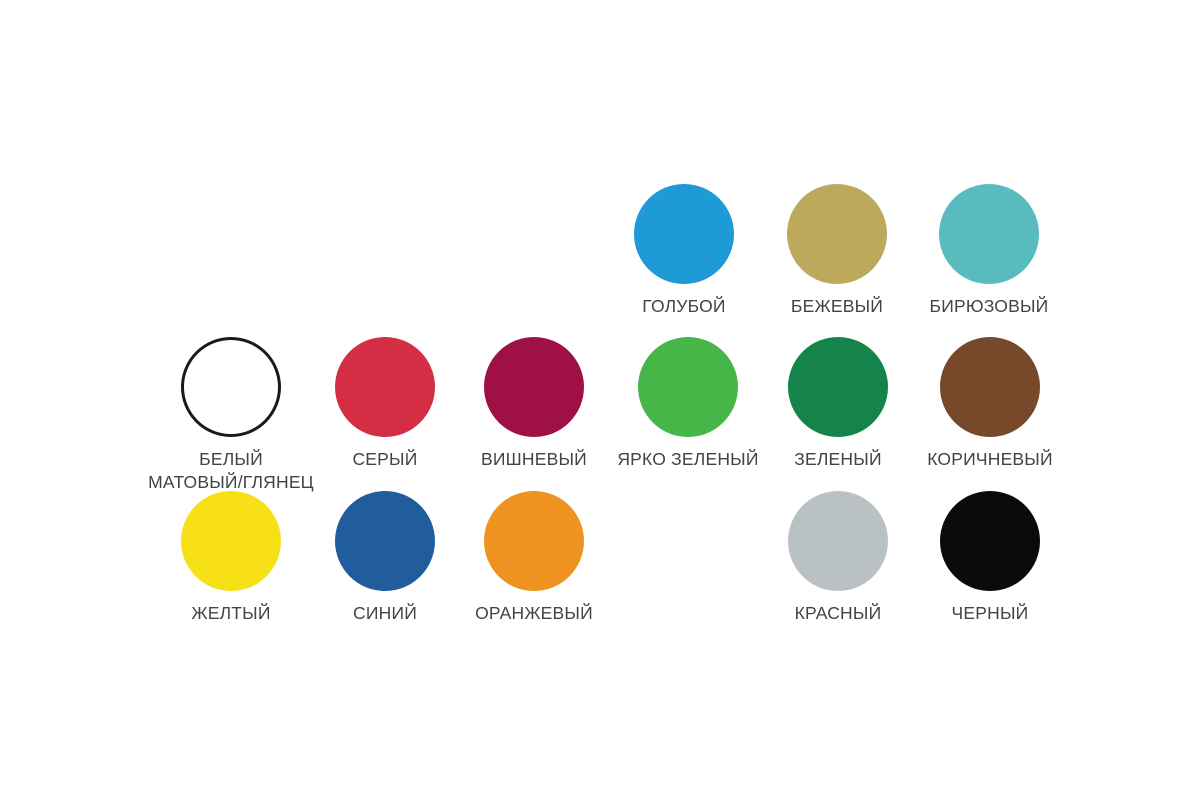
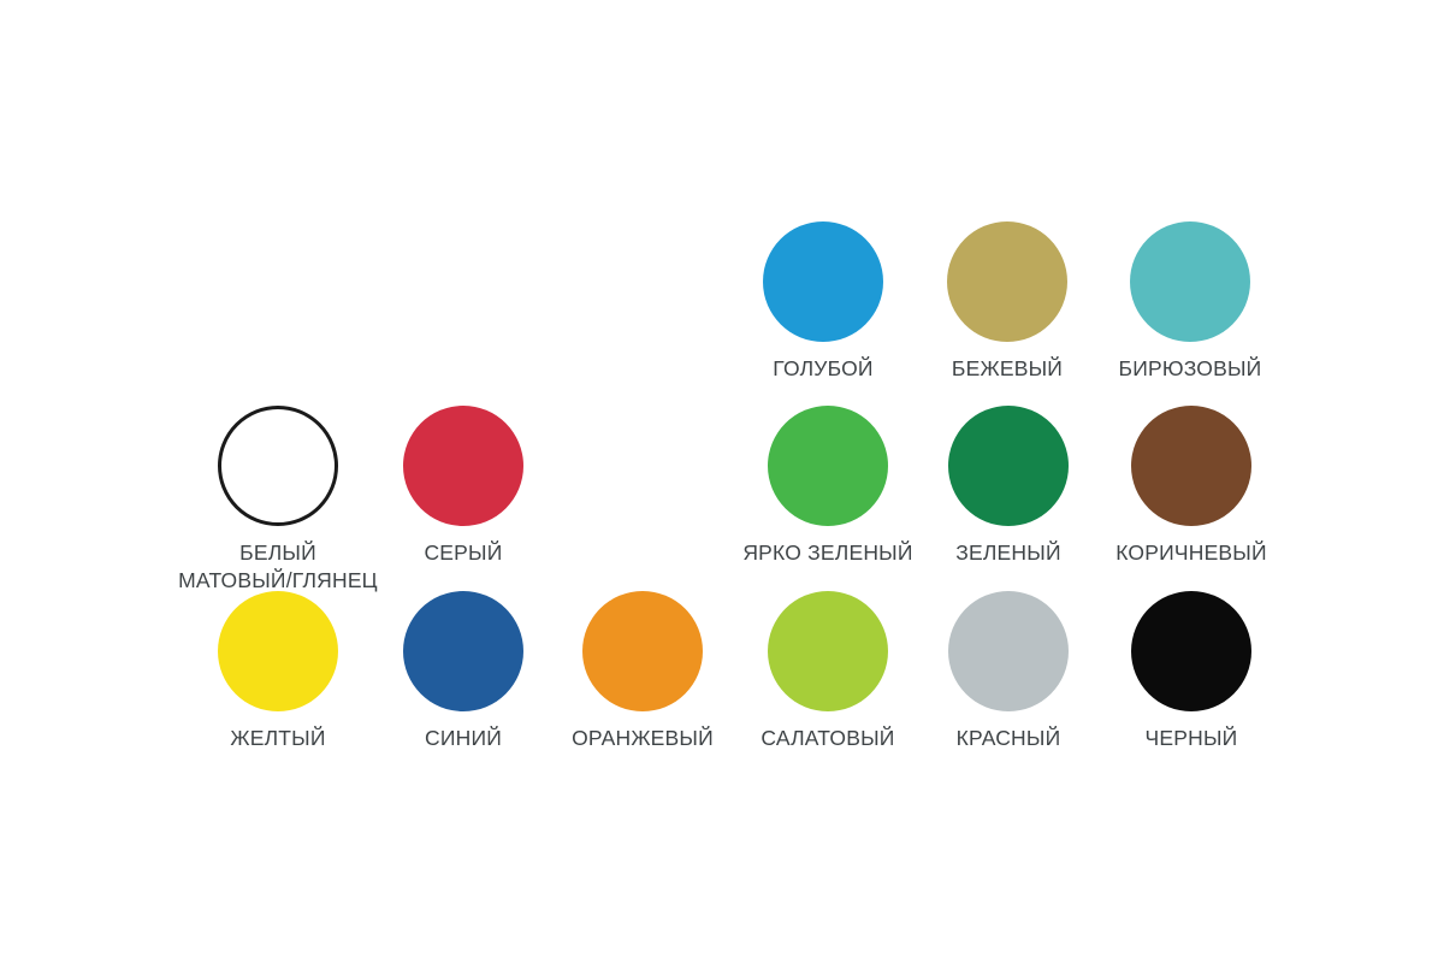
  ГОЛУБОЙ
  БЕЖЕВЫЙ
  БИРЮЗОВЫЙ
  БЕЛЫЙ
  МАТОВЫЙ/ГЛЯНЕЦ
  СЕРЫЙ
- ВИШНЕВЫЙ
  ЯРКО ЗЕЛЕНЫЙ
  ЗЕЛЕНЫЙ
  КОРИЧНЕВЫЙ
  ЖЕЛТЫЙ
  СИНИЙ
  ОРАНЖЕВЫЙ
+ САЛАТОВЫЙ
  КРАСНЫЙ
  ЧЕРНЫЙ
